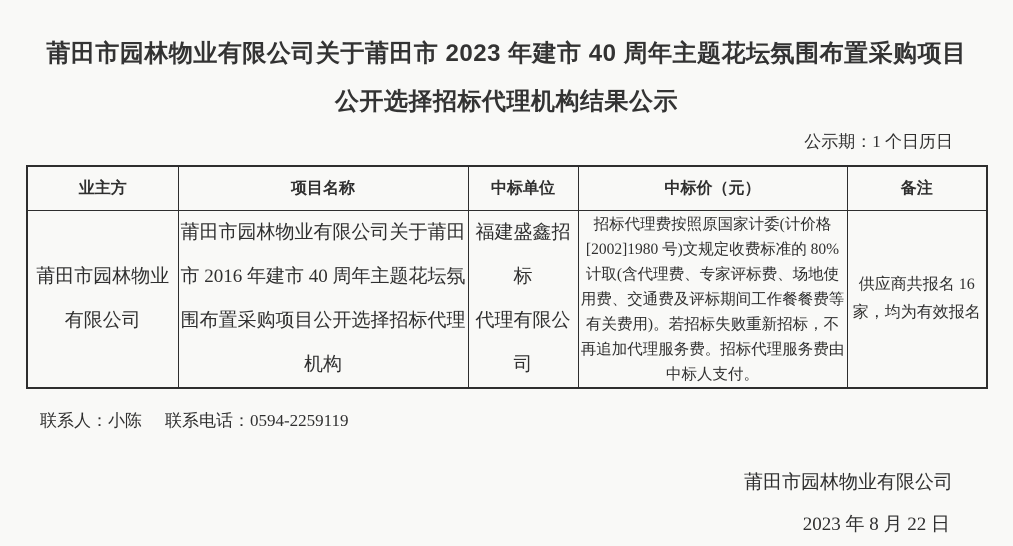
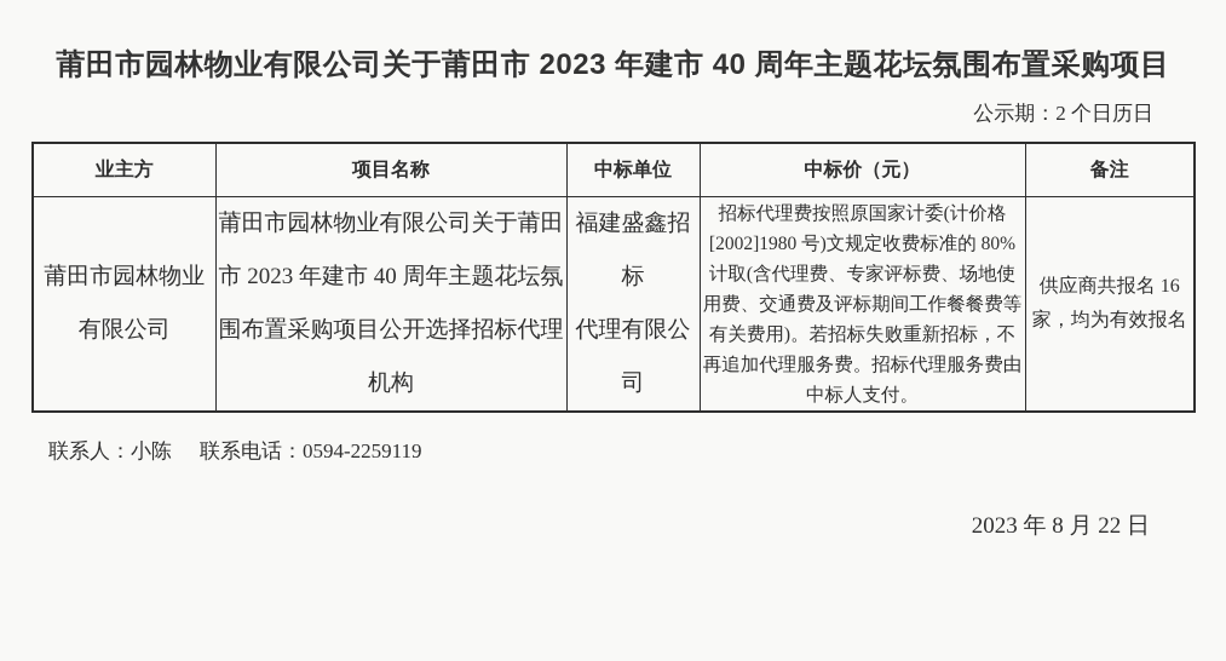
  莆田市园林物业有限公司关于莆田市 2023 年建市 40 周年主题花坛氛围布置采购项目
- 公开选择招标代理机构结果公示
- 公示期：1 个日历日
+ 公示期：2 个日历日
  业主方	项目名称	中标单位	中标价（元）	备注
- 莆田市园林物业 有限公司	莆田市园林物业有限公司关于莆田 市 2016 年建市 40 周年主题花坛氛 围布置采购项目公开选择招标代理 机构	福建盛鑫招标 代理有限公司	招标代理费按照原国家计委(计价格 [2002]1980 号)文规定收费标准的 80% 计取(含代理费、专家评标费、场地使 用费、交通费及评标期间工作餐餐费等 有关费用)。若招标失败重新招标，不 再追加代理服务费。招标代理服务费由 中标人支付。	供应商共报名 16 家，均为有效报名
+ 莆田市园林物业 有限公司	莆田市园林物业有限公司关于莆田 市 2023 年建市 40 周年主题花坛氛 围布置采购项目公开选择招标代理 机构	福建盛鑫招标 代理有限公司	招标代理费按照原国家计委(计价格 [2002]1980 号)文规定收费标准的 80% 计取(含代理费、专家评标费、场地使 用费、交通费及评标期间工作餐餐费等 有关费用)。若招标失败重新招标，不 再追加代理服务费。招标代理服务费由 中标人支付。	供应商共报名 16 家，均为有效报名
  联系人：小陈 联系电话：0594-2259119
- 莆田市园林物业有限公司
  2023 年 8 月 22 日
